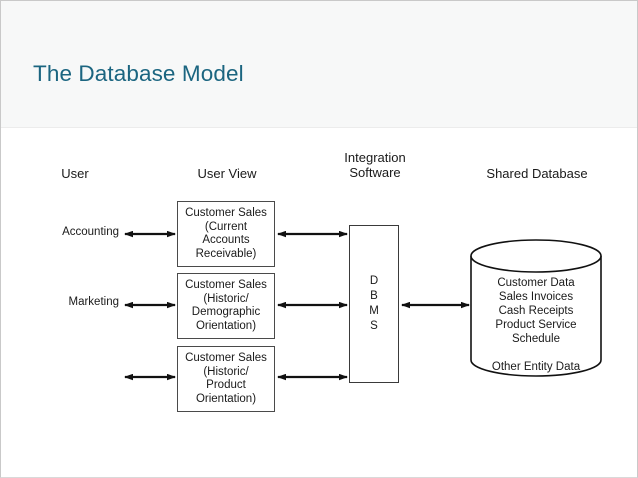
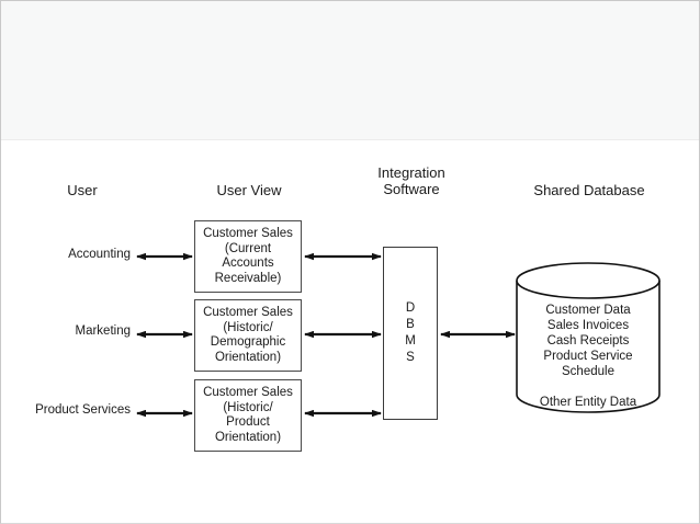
- The Database Model
  User
  User View
  Integration
  Software
  Shared Database
  Accounting
  Marketing
+ Product Services
  Customer Sales
  (Current
  Accounts
  Receivable)
  Customer Sales
  (Historic/
  Demographic
  Orientation)
  Customer Sales
  (Historic/
  Product
  Orientation)
  D
  B
  M
  S
  Customer Data
  Sales Invoices
  Cash Receipts
  Product Service
  Schedule
  Other Entity Data
